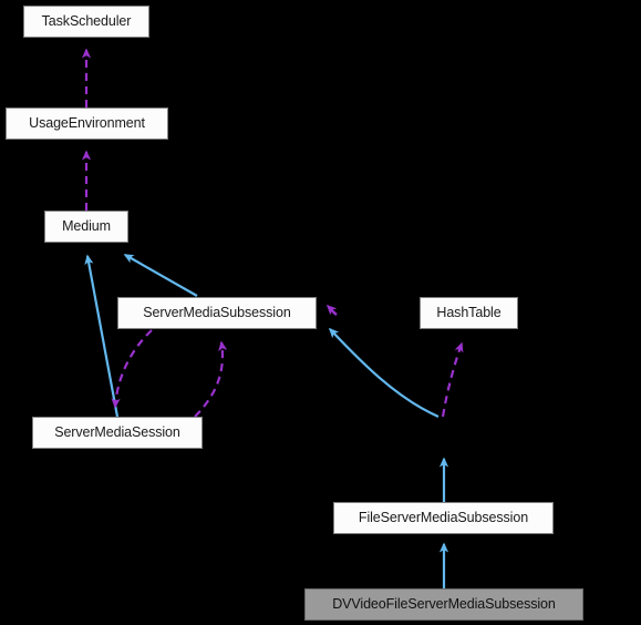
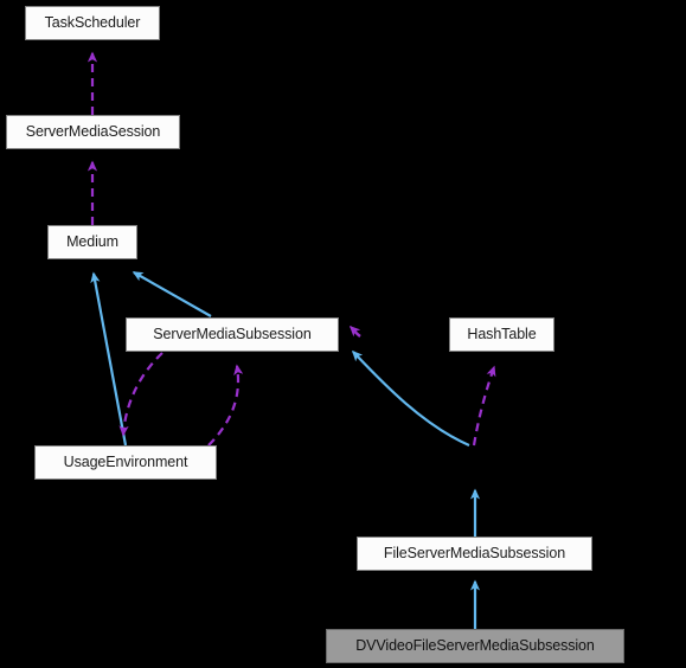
  TaskScheduler
- UsageEnvironment
+ ServerMediaSession
  Medium
  ServerMediaSubsession
  HashTable
- ServerMediaSession
+ UsageEnvironment
  FileServerMediaSubsession
  DVVideoFileServerMediaSubsession
